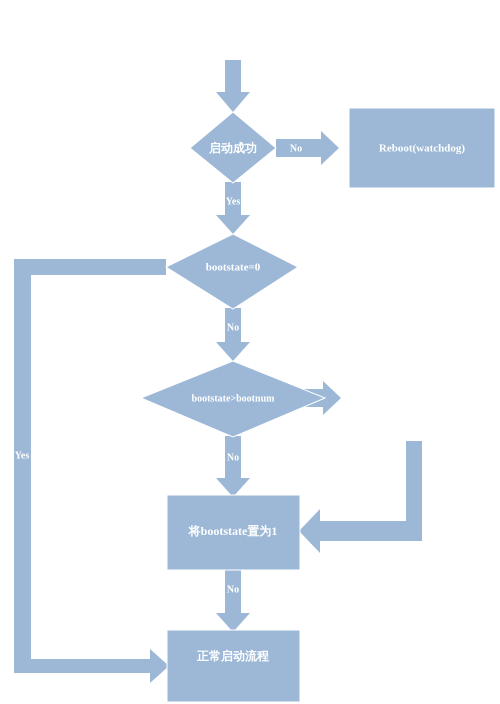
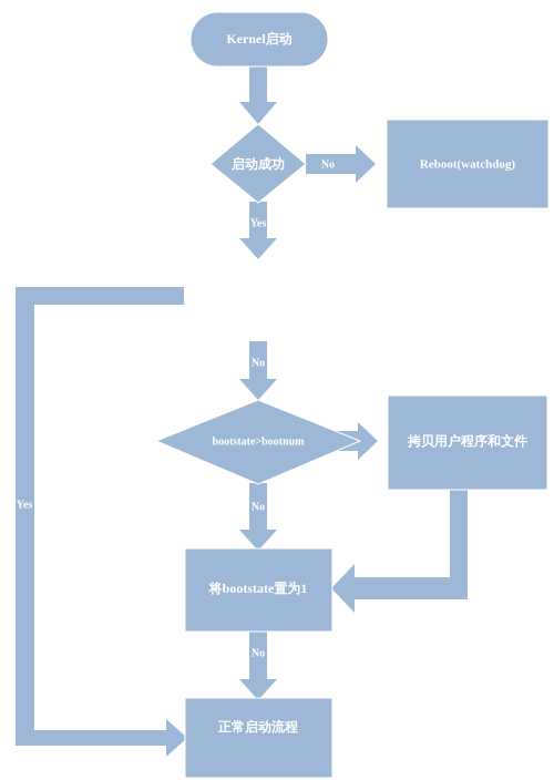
  No
  Yes
  Yes
  No
  No
  No
+ Kernel启动
  启动成功
  Reboot(watchdog)
- bootstate=0
  bootstate>bootnum
+ 拷贝用户程序和文件
  将bootstate置为1
  正常启动流程
